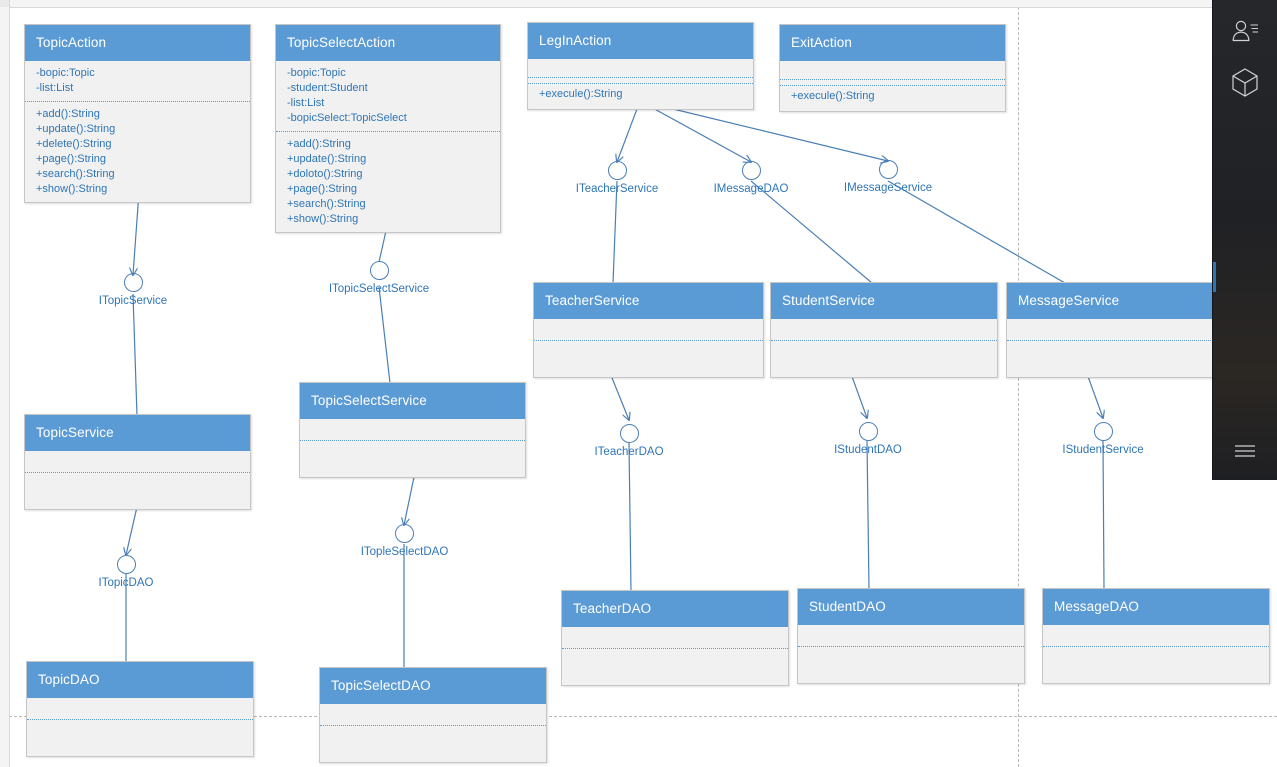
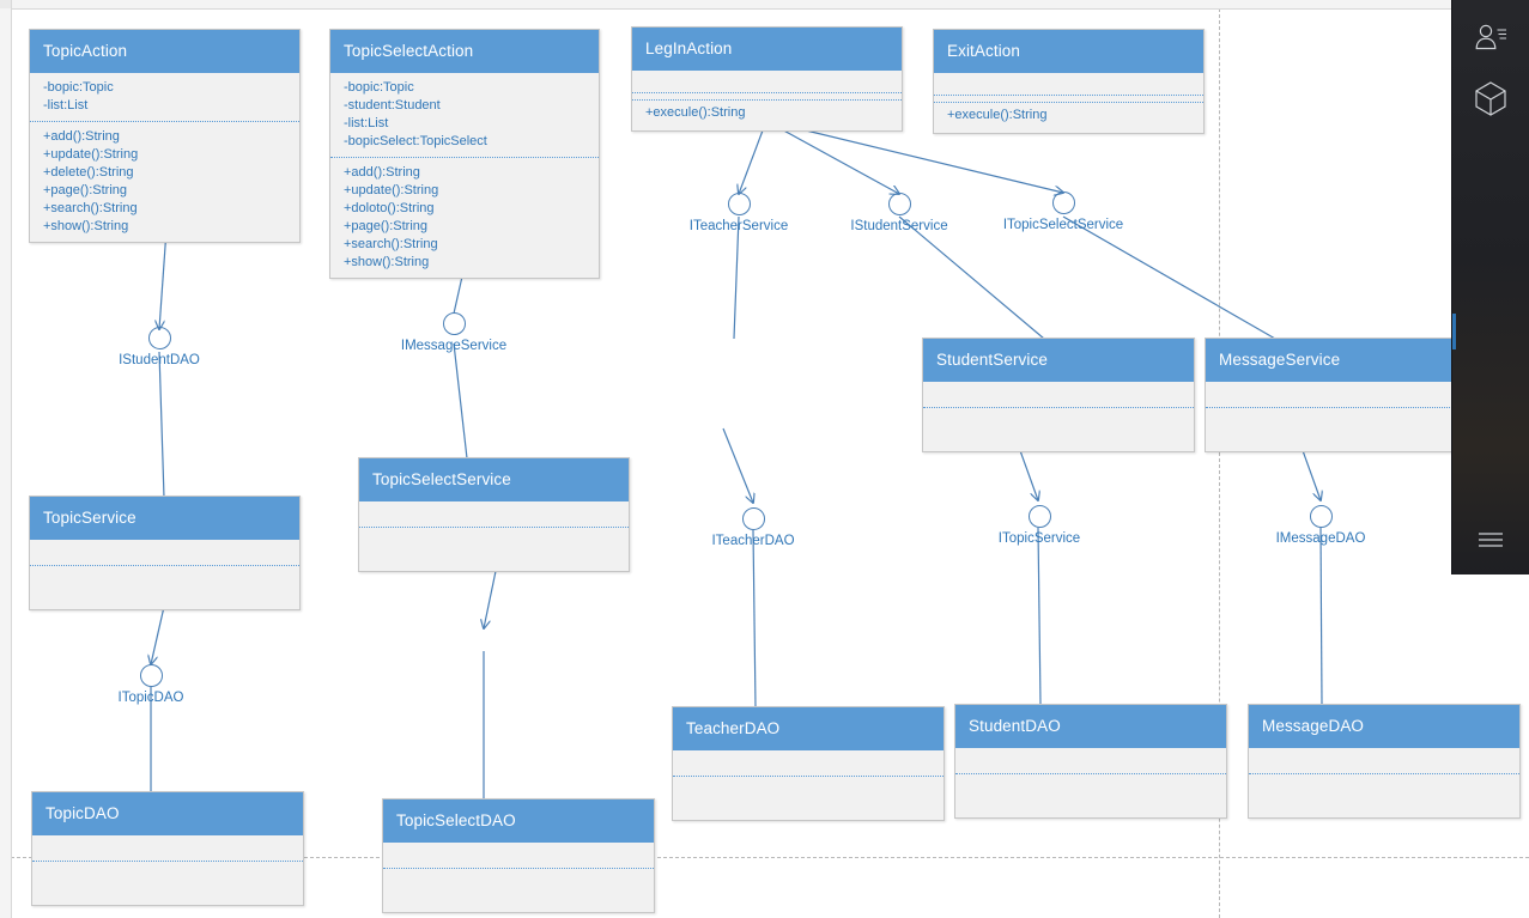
  TopicAction
  -bopic:Topic
  -list:List
  +add():String
  +update():String
  +delete():String
  +page():String
  +search():String
  +show():String
  TopicSelectAction
  -bopic:Topic
  -student:Student
  -list:List
  -bopicSelect:TopicSelect
  +add():String
  +update():String
  +doloto():String
  +page():String
  +search():String
  +show():String
  LegInAction
  +execule():String
  ExitAction
  +execule():String
  TopicService
  TopicSelectService
- TeacherService
  StudentService
  MessageService
  TopicDAO
  TopicSelectDAO
  TeacherDAO
  StudentDAO
  MessageDAO
- ITopicService
+ IStudentDAO
- ITopicSelectService
+ IMessageService
  ITeacherService
- IMessageDAO
+ IStudentService
- IMessageService
+ ITopicSelectService
  ITopicDAO
- ITopleSelectDAO
  ITeacherDAO
- IStudentDAO
+ ITopicService
- IStudentService
+ IMessageDAO
